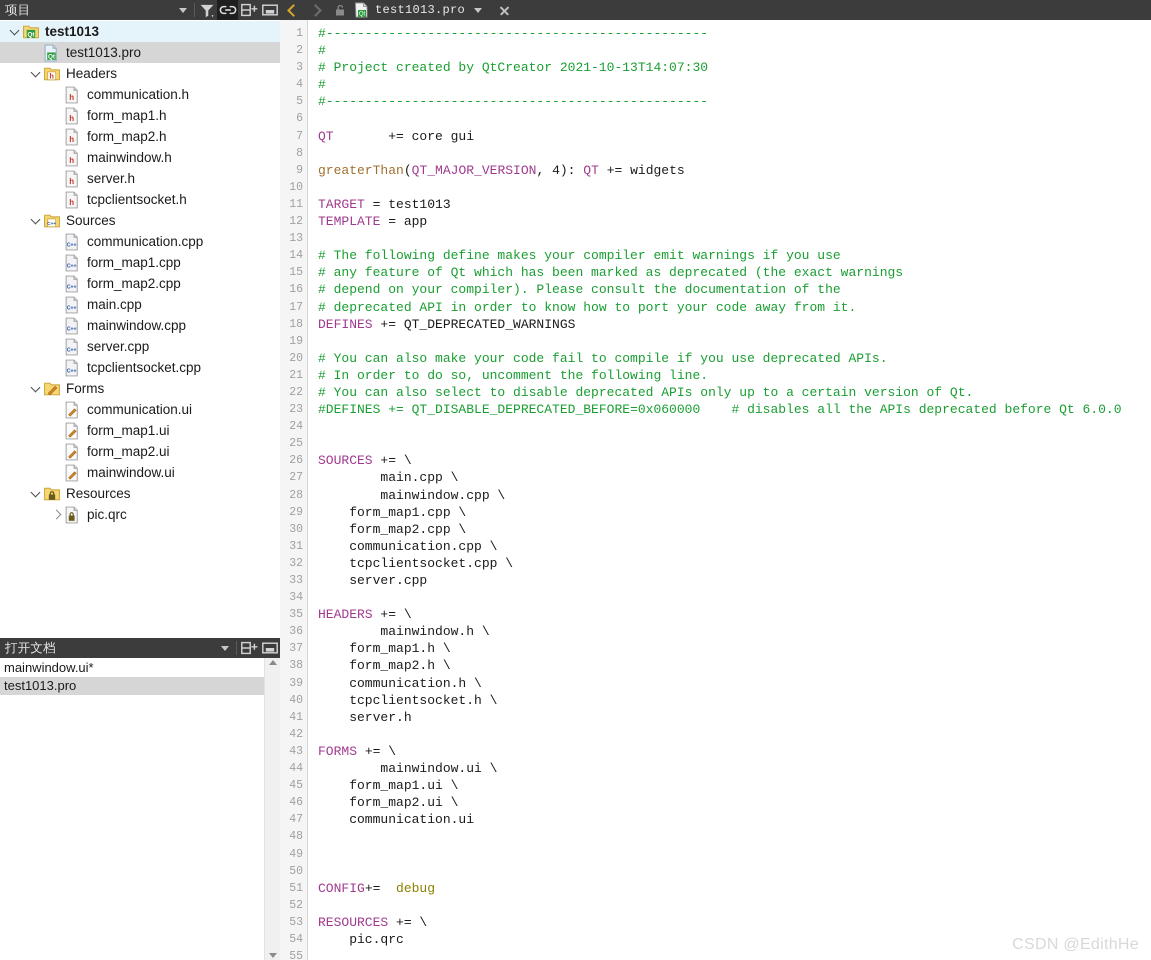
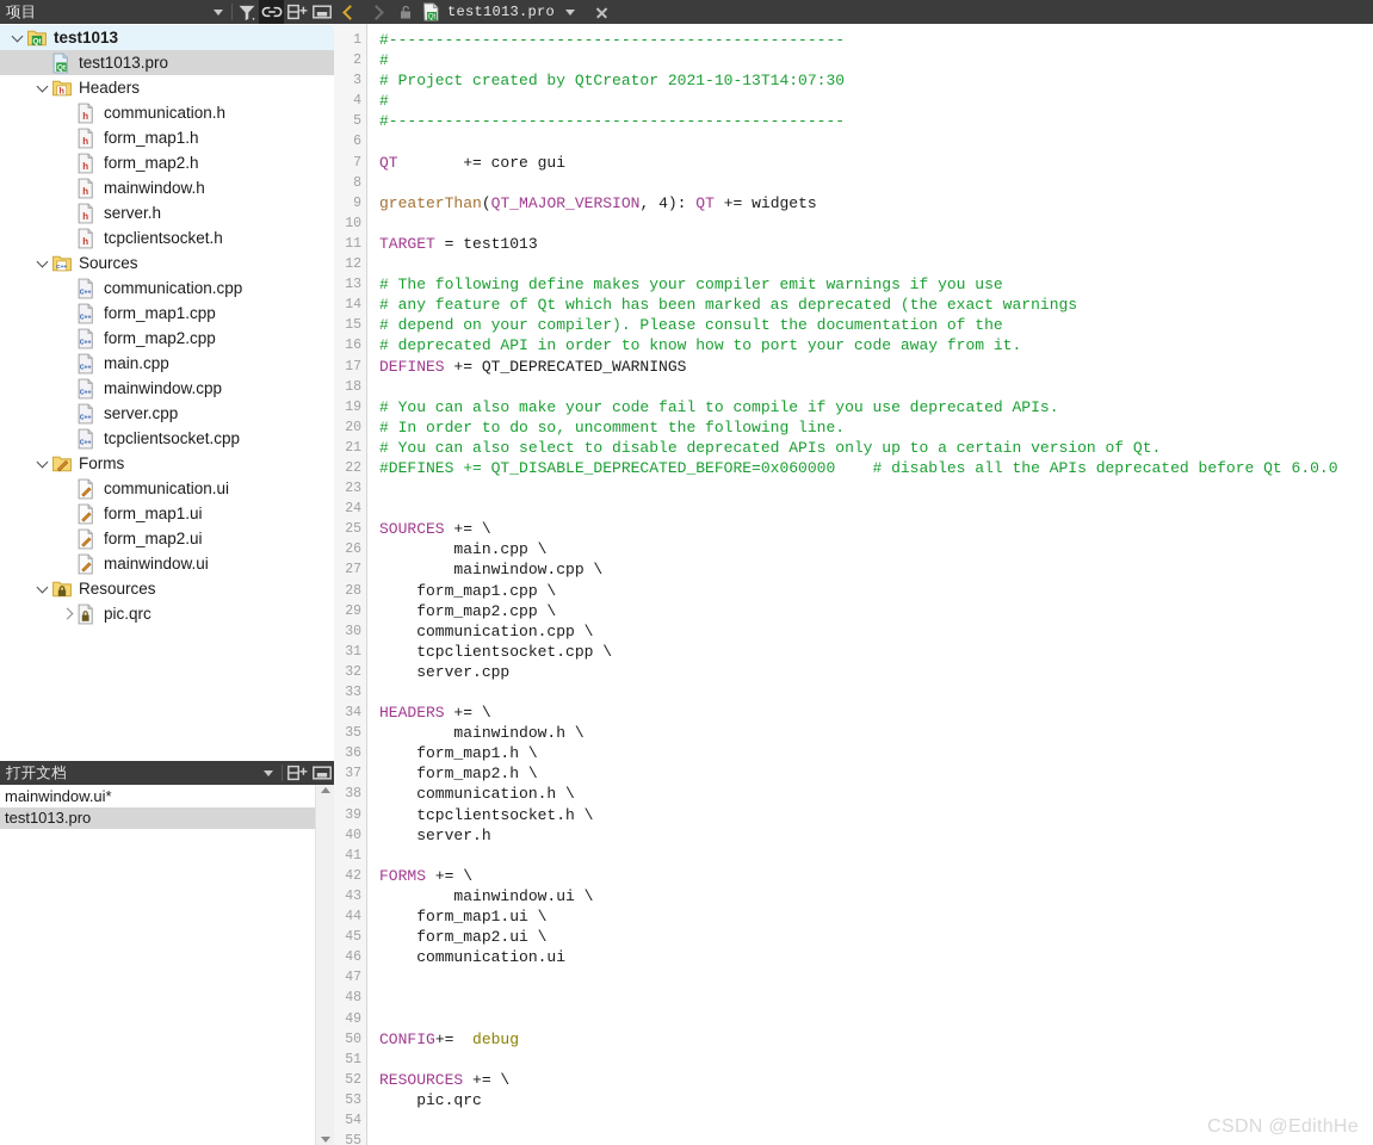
  项目
  test1013
  test1013.pro
  h
  Headers
  h
  communication.h
  h
  form_map1.h
  h
  form_map2.h
  h
  mainwindow.h
  h
  server.h
  h
  tcpclientsocket.h
  Sources
  communication.cpp
  form_map1.cpp
  form_map2.cpp
  main.cpp
  mainwindow.cpp
  server.cpp
  tcpclientsocket.cpp
  Forms
  communication.ui
  form_map1.ui
  form_map2.ui
  mainwindow.ui
  Resources
  pic.qrc
  打开文档
  mainwindow.ui*
  test1013.pro
  test1013.pro
  1
  2
  3
  4
  5
  6
  7
  8
  9
  10
  11
  12
  13
  14
  15
  16
  17
  18
  19
  20
  21
  22
  23
  24
  25
  26
  27
  28
  29
  30
  31
  32
  33
  34
  35
  36
  37
  38
  39
  40
  41
  42
  43
  44
  45
  46
  47
  48
  49
  50
  51
  52
  53
  54
  55
  #-------------------------------------------------
  #
  # Project created by QtCreator 2021-10-13T14:07:30
  #
  #-------------------------------------------------
  QT += core gui
  greaterThan(QT_MAJOR_VERSION, 4): QT += widgets
  TARGET = test1013
- TEMPLATE = app
  # The following define makes your compiler emit warnings if you use
  # any feature of Qt which has been marked as deprecated (the exact warnings
  # depend on your compiler). Please consult the documentation of the
  # deprecated API in order to know how to port your code away from it.
  DEFINES += QT_DEPRECATED_WARNINGS
  # You can also make your code fail to compile if you use deprecated APIs.
  # In order to do so, uncomment the following line.
  # You can also select to disable deprecated APIs only up to a certain version of Qt.
  #DEFINES += QT_DISABLE_DEPRECATED_BEFORE=0x060000 # disables all the APIs deprecated before Qt 6.0.0
  SOURCES += \
  main.cpp \
  mainwindow.cpp \
  form_map1.cpp \
  form_map2.cpp \
  communication.cpp \
  tcpclientsocket.cpp \
  server.cpp
  HEADERS += \
  mainwindow.h \
  form_map1.h \
  form_map2.h \
  communication.h \
  tcpclientsocket.h \
  server.h
  FORMS += \
  mainwindow.ui \
  form_map1.ui \
  form_map2.ui \
  communication.ui
  CONFIG+= debug
  RESOURCES += \
  pic.qrc
  CSDN @EdithHe
